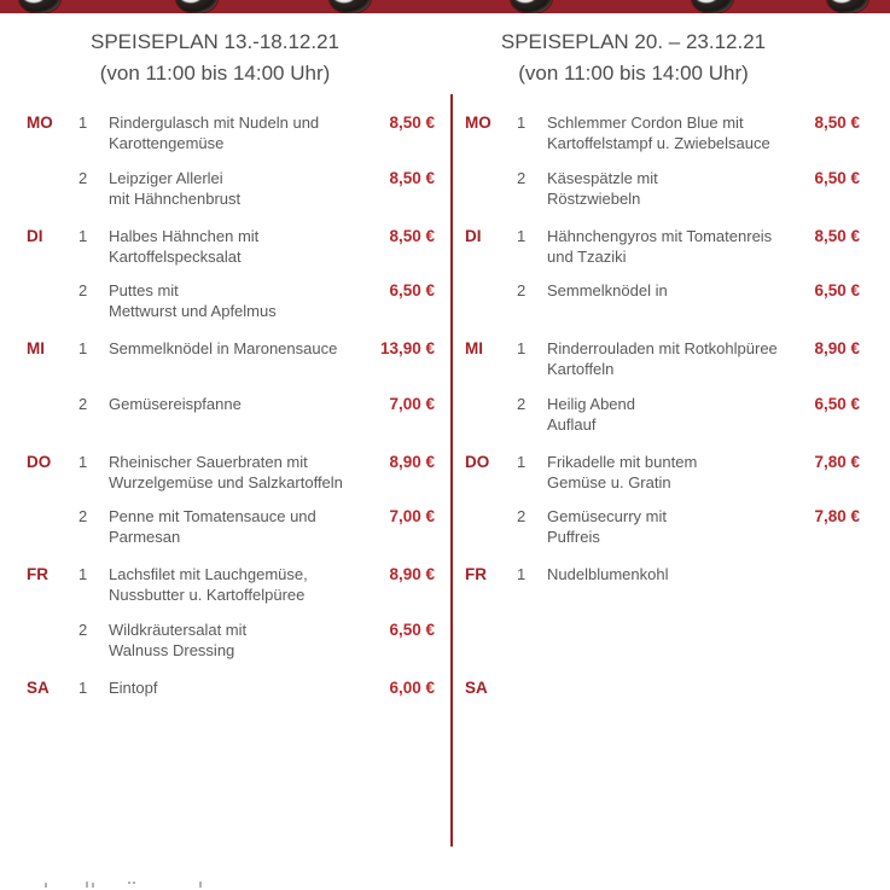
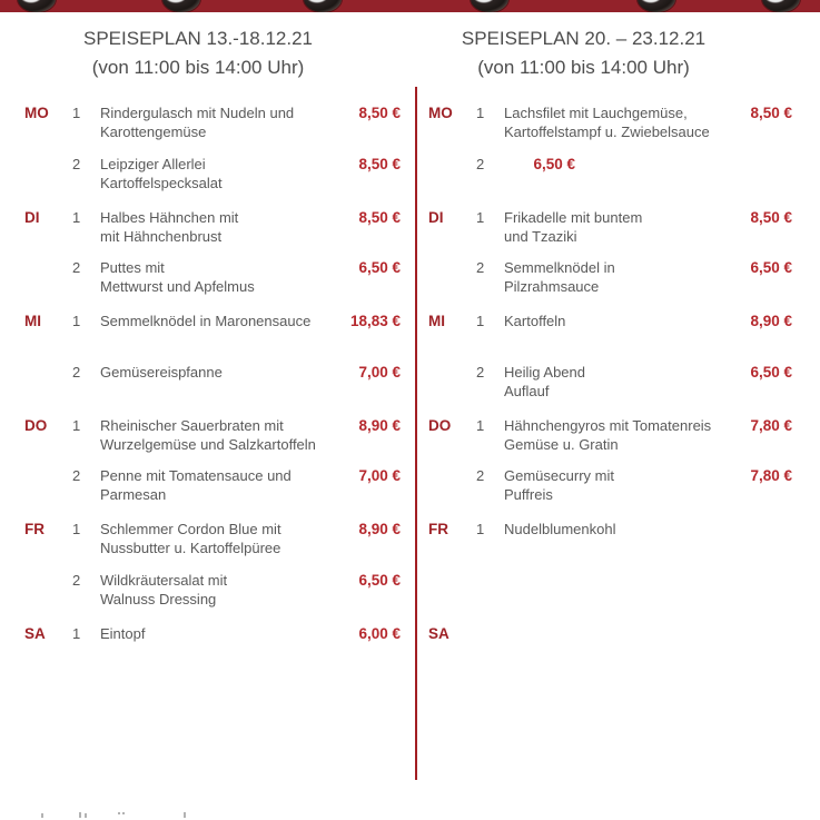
  SPEISEPLAN 13.-18.12.21
  (von 11:00 bis 14:00 Uhr)
  MO
  1
  Rindergulasch mit Nudeln und
  Karottengemüse
  8,50 €
  2
  Leipziger Allerlei
- mit Hähnchenbrust
+ Kartoffelspecksalat
  8,50 €
  DI
  1
  Halbes Hähnchen mit
- Kartoffelspecksalat
+ mit Hähnchenbrust
  8,50 €
  2
  Puttes mit
  Mettwurst und Apfelmus
  6,50 €
  MI
  1
  Semmelknödel in Maronensauce
- 13,90 €
+ 18,83 €
  2
  Gemüsereispfanne
  7,00 €
  DO
  1
  Rheinischer Sauerbraten mit
  Wurzelgemüse und Salzkartoffeln
  8,90 €
  2
  Penne mit Tomatensauce und
  Parmesan
  7,00 €
  FR
  1
- Lachsfilet mit Lauchgemüse,
+ Schlemmer Cordon Blue mit
  Nussbutter u. Kartoffelpüree
  8,90 €
  2
  Wildkräutersalat mit
  Walnuss Dressing
  6,50 €
  SA
  1
  Eintopf
  6,00 €
  SPEISEPLAN 20. – 23.12.21
  (von 11:00 bis 14:00 Uhr)
  MO
  1
- Schlemmer Cordon Blue mit
+ Lachsfilet mit Lauchgemüse,
  Kartoffelstampf u. Zwiebelsauce
  8,50 €
  2
- Käsespätzle mit
- Röstzwiebeln
  6,50 €
  DI
  1
- Hähnchengyros mit Tomatenreis
+ Frikadelle mit buntem
  und Tzaziki
  8,50 €
  2
  Semmelknödel in
+ Pilzrahmsauce
  6,50 €
  MI
  1
- Rinderrouladen mit Rotkohlpüree
  Kartoffeln
  8,90 €
  2
  Heilig Abend
  Auflauf
  6,50 €
  DO
  1
- Frikadelle mit buntem
+ Hähnchengyros mit Tomatenreis
  Gemüse u. Gratin
  7,80 €
  2
  Gemüsecurry mit
  Puffreis
  7,80 €
  FR
  1
  Nudelblumenkohl
  SA
